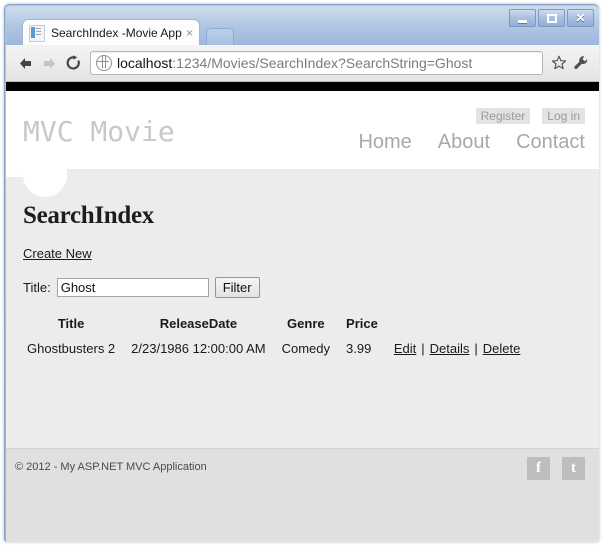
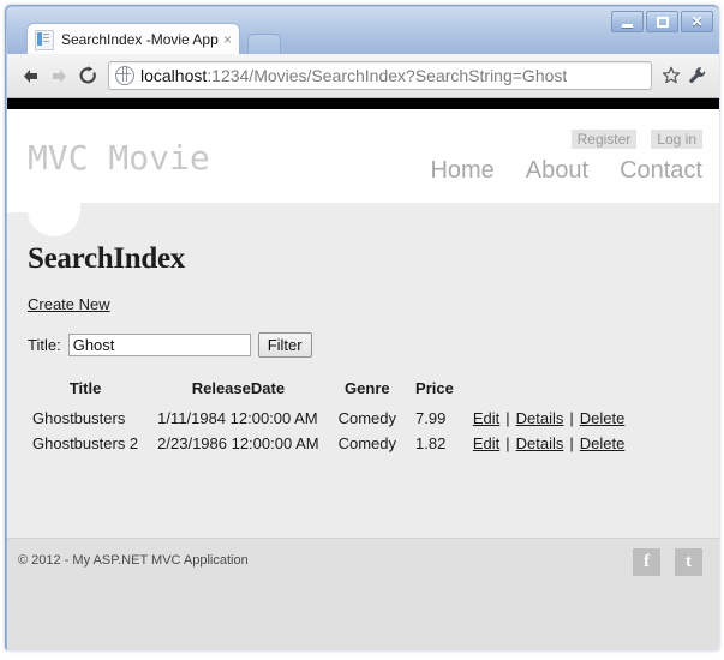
  ✕
  SearchIndex -Movie App
  ×
  localhost:1234/Movies/SearchIndex?SearchString=Ghost
  MVC Movie
  Register
  Log in
  Home
  About
  Contact
  SearchIndex
  Create New
  Title:
  Ghost
  Filter
  Title	ReleaseDate	Genre	Price
+ Ghostbusters	1/11/1984 12:00:00 AM	Comedy	7.99	Edit | Details | Delete
- Ghostbusters 2	2/23/1986 12:00:00 AM	Comedy	3.99	Edit | Details | Delete
+ Ghostbusters 2	2/23/1986 12:00:00 AM	Comedy	1.82	Edit | Details | Delete
  © 2012 - My ASP.NET MVC Application
  f
  t
